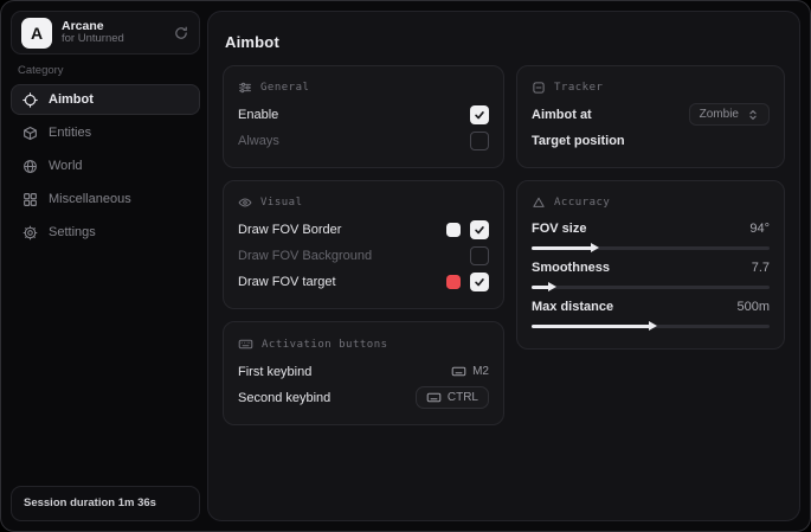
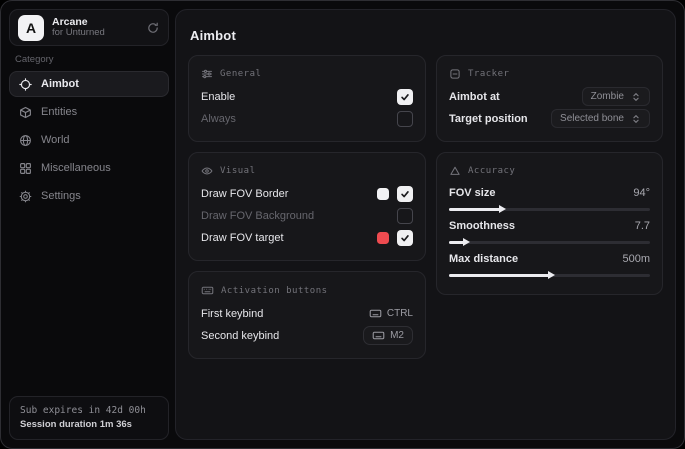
  A
  Arcane
  for Unturned
  Category
  Aimbot
  Entities
  World
  Miscellaneous
  Settings
+ Sub expires in 42d 00h
  Session duration 1m 36s
  Aimbot
  General
  Enable
  Always
  Visual
  Draw FOV Border
  Draw FOV Background
  Draw FOV target
  Activation buttons
  First keybind
- M2
+ CTRL
  Second keybind
- CTRL
+ M2
  Tracker
  Aimbot at
  Zombie
  Target position
+ Selected bone
  Accuracy
  FOV size
  94°
  Smoothness
  7.7
  Max distance
  500m
